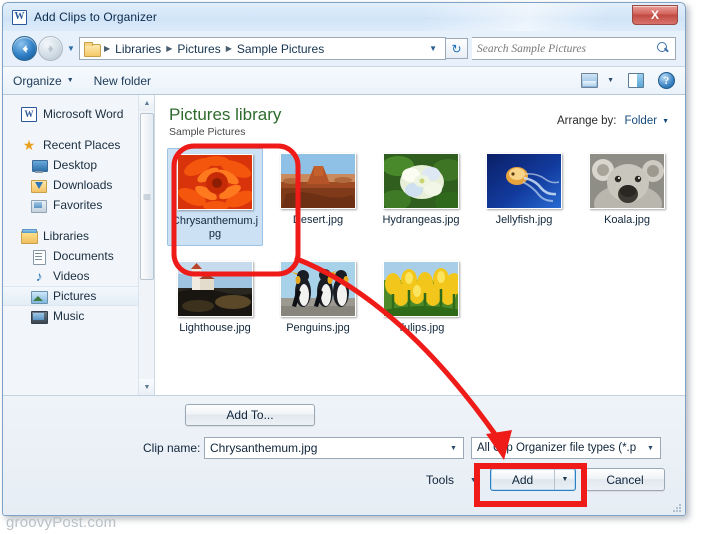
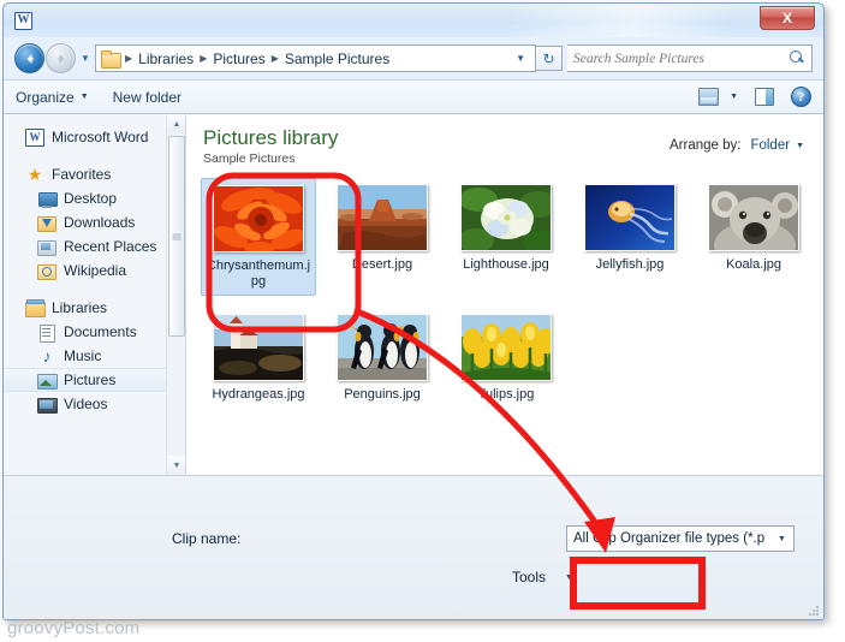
  W
- Add Clips to Organizer
  X
  ▼
  ▶
  Libraries
  ▶
  Pictures
  ▶
  Sample Pictures
  ▼
  ↻
  Search Sample Pictures
  Organize
  New folder
  ?
  W
  Microsoft Word
  ★
- Recent Places
+ Favorites
  Desktop
  Downloads
- Favorites
+ Recent Places
+ Wikipedia
  Libraries
  Documents
  ♪
- Videos
+ Music
  Pictures
- Music
+ Videos
  Pictures library
  Sample Pictures
  Arrange by:
  Folder
  hrysanthemum.jpg
  esert.jpg
- Hydrangeas.jpg
+ Lighthouse.jpg
  Jellyfish.jpg
  Koala.jpg
- Lighthouse.jpg
+ Hydrangeas.jpg
  Penguins.jpg
  ulips.jpg
- Add To...
  Clip name:
- Chrysanthemum.jpg
  Allp Organizer file types (*.p
  Tools
- Add
- Cancel
  groovyPost.com
